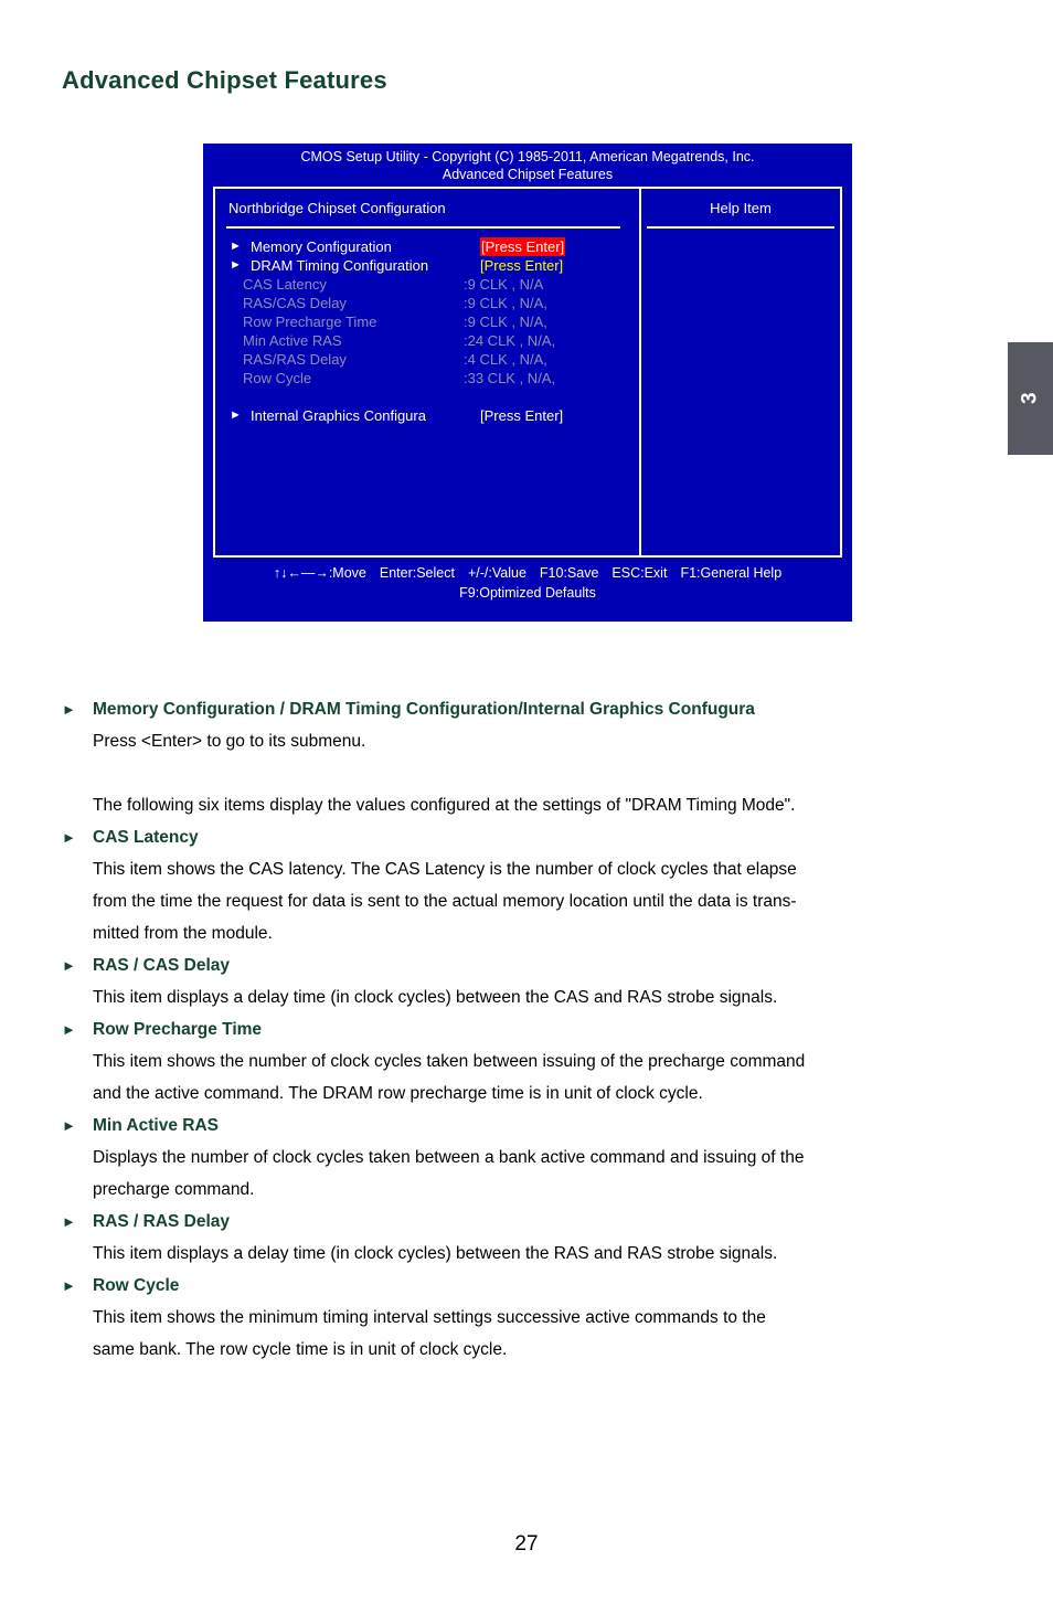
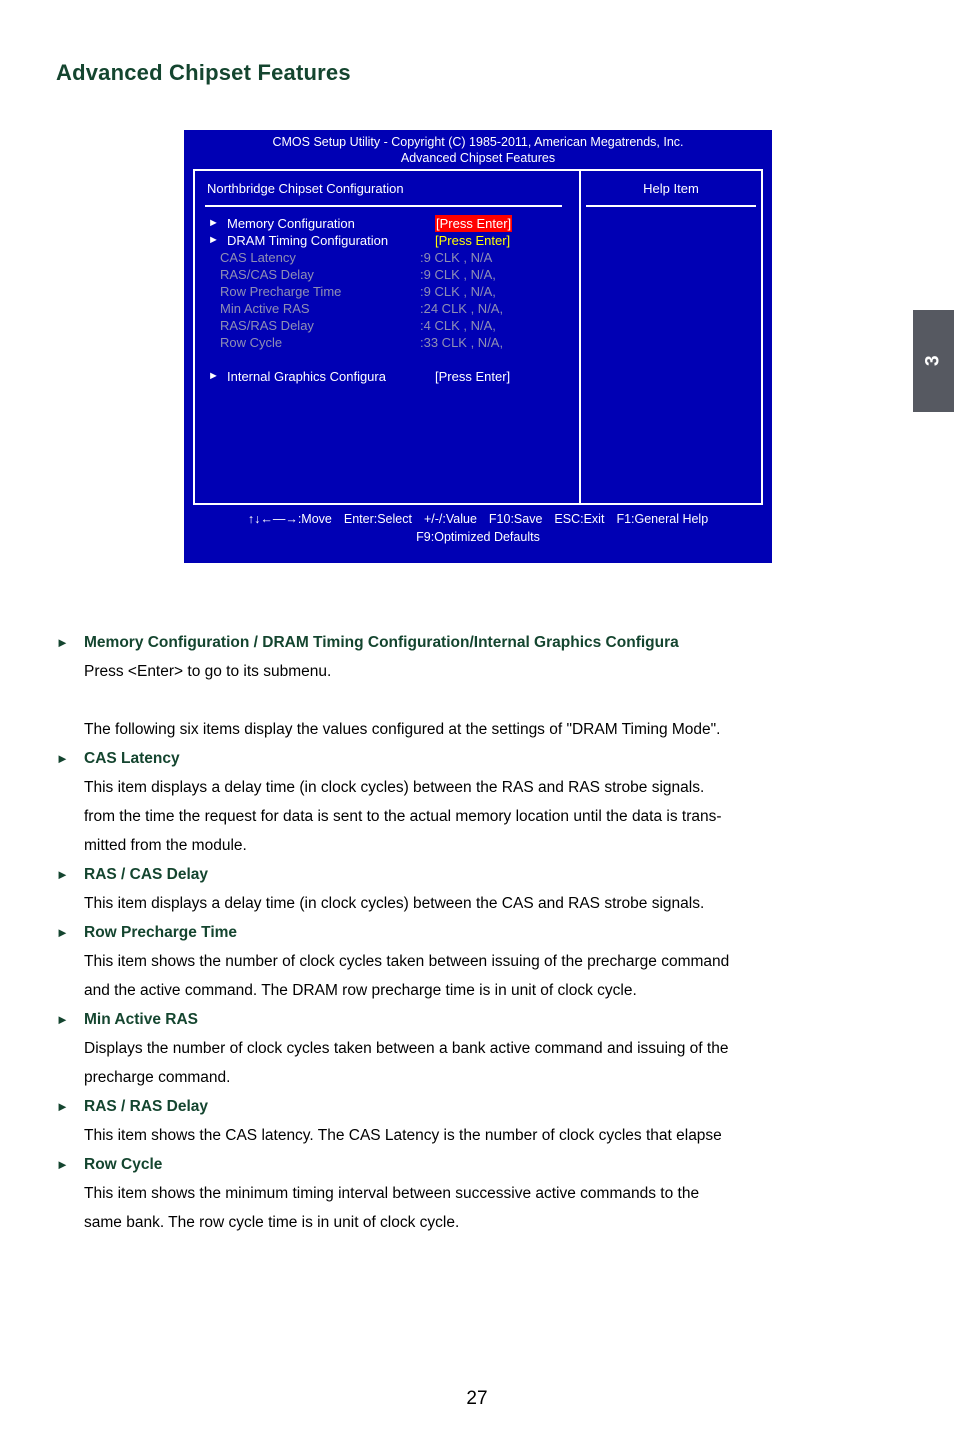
  Advanced Chipset Features
  CMOS Setup Utility - Copyright (C) 1985-2011, American Megatrends, Inc.
  Advanced Chipset Features
  Northbridge Chipset Configuration
  ►
  Memory Configuration
  [Press Enter]
  ►
  DRAM Timing Configuration
  [Press Enter]
  CAS Latency
  :9 CLK , N/A
  RAS/CAS Delay
  :9 CLK , N/A,
  Row Precharge Time
  :9 CLK , N/A,
  Min Active RAS
  :24 CLK , N/A,
  RAS/RAS Delay
  :4 CLK , N/A,
  Row Cycle
  :33 CLK , N/A,
  ►
  Internal Graphics Configura
  [Press Enter]
  Help Item
  ↑↓←—→:Move Enter:Select +/-/:Value F10:Save ESC:Exit F1:General Help
  F9:Optimized Defaults
  ►
- Memory Configuration / DRAM Timing Configuration/Internal Graphics Confugura
+ Memory Configuration / DRAM Timing Configuration/Internal Graphics Configura
  Press <Enter> to go to its submenu.
  The following six items display the values configured at the settings of "DRAM Timing Mode".
  ►
  CAS Latency
- This item shows the CAS latency. The CAS Latency is the number of clock cycles that elapse
+ This item displays a delay time (in clock cycles) between the RAS and RAS strobe signals.
  from the time the request for data is sent to the actual memory location until the data is trans-
  mitted from the module.
  ►
  RAS / CAS Delay
  This item displays a delay time (in clock cycles) between the CAS and RAS strobe signals.
  ►
  Row Precharge Time
  This item shows the number of clock cycles taken between issuing of the precharge command
  and the active command. The DRAM row precharge time is in unit of clock cycle.
  ►
  Min Active RAS
  Displays the number of clock cycles taken between a bank active command and issuing of the
  precharge command.
  ►
  RAS / RAS Delay
- This item displays a delay time (in clock cycles) between the RAS and RAS strobe signals.
+ This item shows the CAS latency. The CAS Latency is the number of clock cycles that elapse
  ►
  Row Cycle
- This item shows the minimum timing interval settings successive active commands to the
+ This item shows the minimum timing interval between successive active commands to the
  same bank. The row cycle time is in unit of clock cycle.
  27
